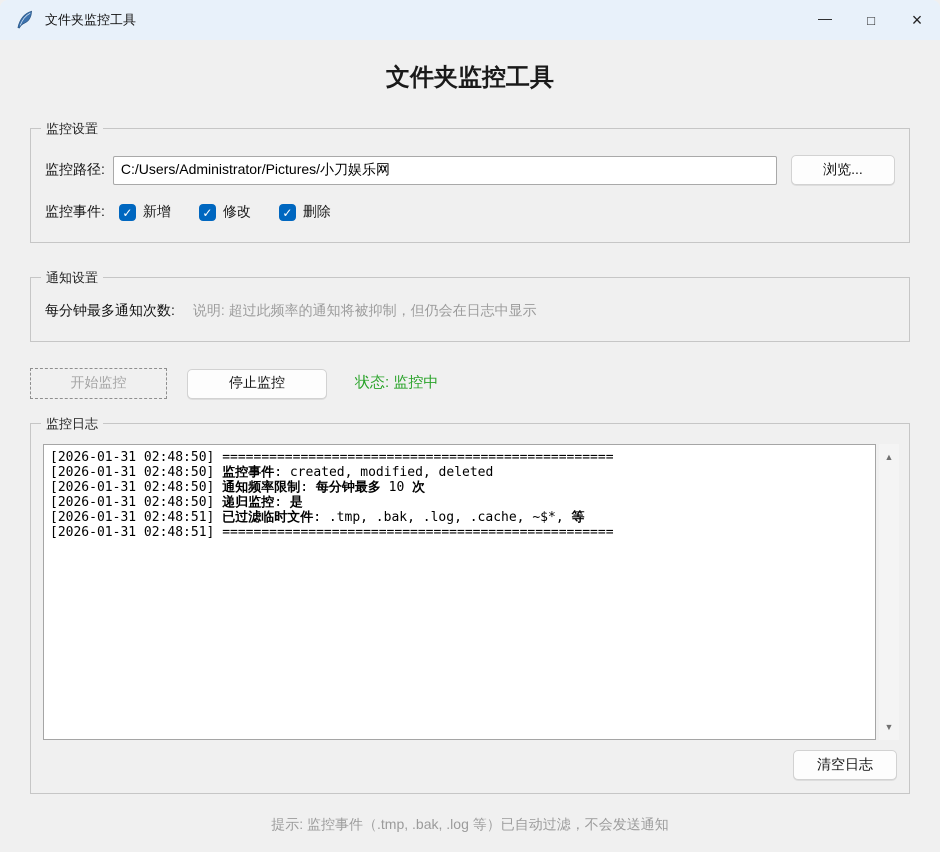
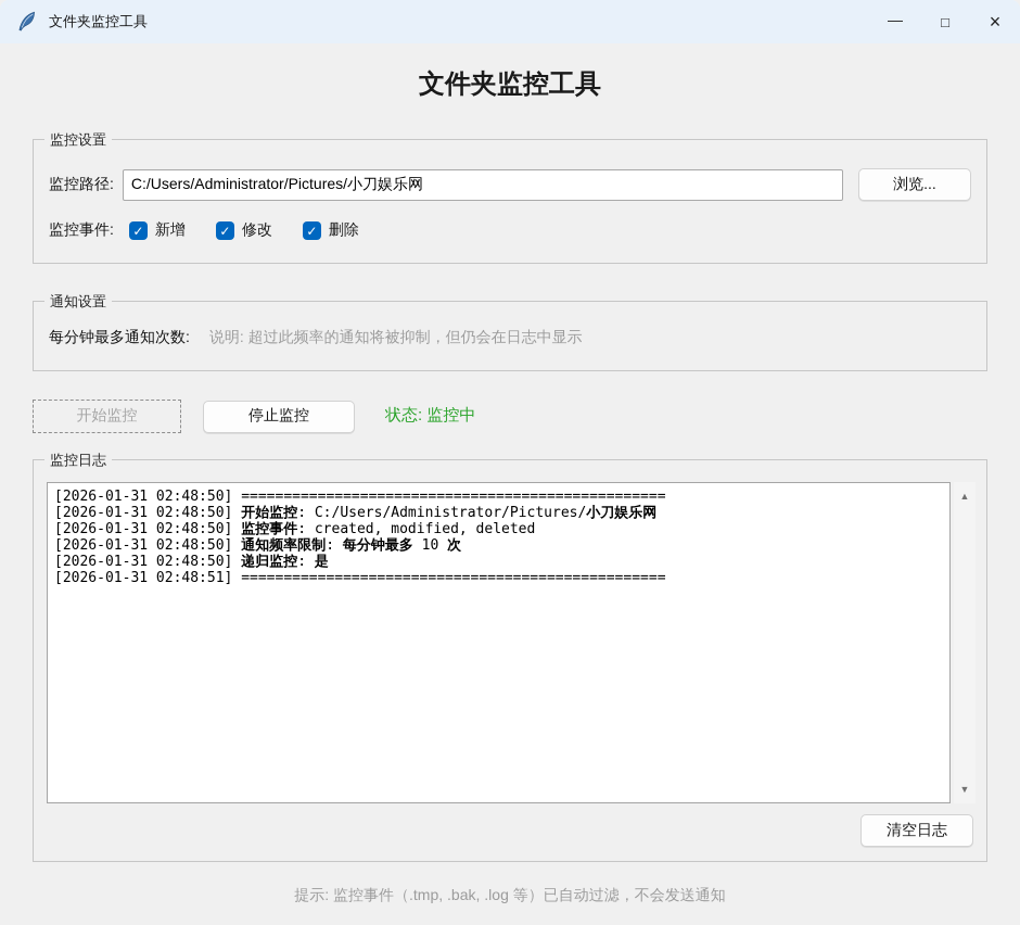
  文件夹监控工具
  —
  □
  ×
  文件夹监控工具
  监控设置
  监控路径:
  C:/Users/Administrator/Pictures/小刀娱乐网
  浏览...
  监控事件:
  ✓
  新增
  ✓
  修改
  ✓
  删除
  通知设置
  每分钟最多通知次数:
  说明: 超过此频率的通知将被抑制，但仍会在日志中显示
  开始监控
  停止监控
  状态: 监控中
  监控日志
  [2026-01-31 02:48:50] ==================================================
+ [2026-01-31 02:48:50] 开始监控: C:/Users/Administrator/Pictures/小刀娱乐网
  [2026-01-31 02:48:50] 监控事件: created, modified, deleted
  [2026-01-31 02:48:50] 通知频率限制: 每分钟最多 10 次
  [2026-01-31 02:48:50] 递归监控: 是
- [2026-01-31 02:48:51] 已过滤临时文件: .tmp, .bak, .log, .cache, ~$*, 等
  [2026-01-31 02:48:51] ==================================================
  ▲
  ▼
  清空日志
  提示: 监控事件（.tmp, .bak, .log 等）已自动过滤，不会发送通知
